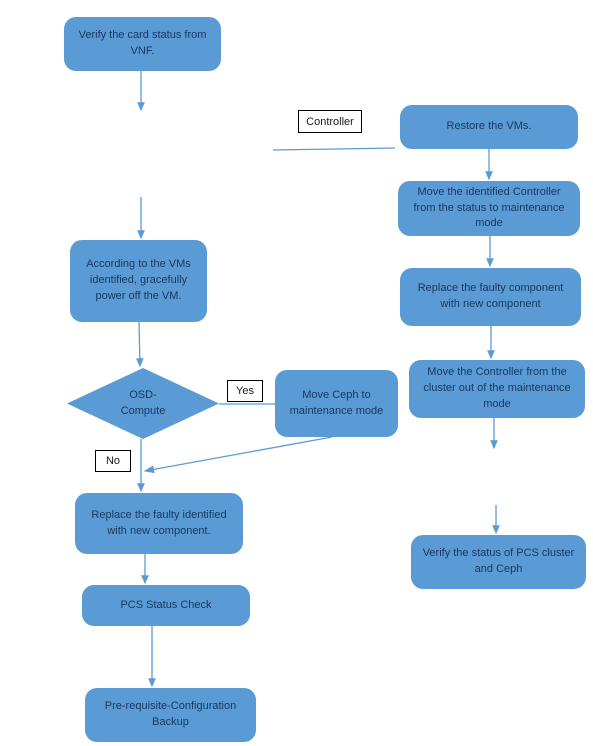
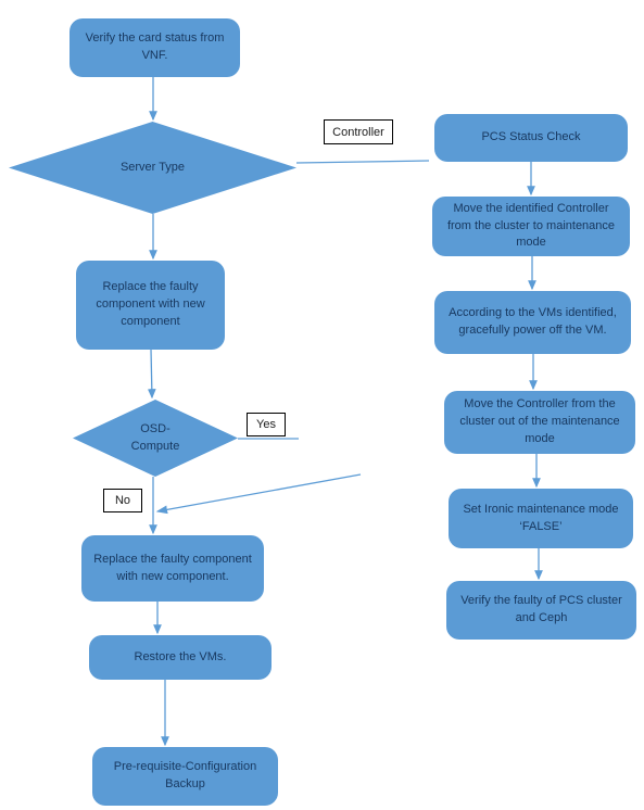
  Verify the card status from VNF.
+ Server Type
- Restore the VMs.
+ PCS Status Check
- Move the identified Controller from the status to maintenance mode
+ Move the identified Controller from the cluster to maintenance mode
- Replace the faulty component with new component
+ According to the VMs identified, gracefully power off the VM.
  Move the Controller from the cluster out of the maintenance mode
+ Set Ironic maintenance mode ‘FALSE’
- Verify the status of PCS cluster and Ceph
+ Verify the faulty of PCS cluster and Ceph
- According to the VMs identified, gracefully power off the VM.
+ Replace the faulty component with new component
  OSD-Compute
- Move Ceph to maintenance mode
- Replace the faulty identified with new component.
+ Replace the faulty component with new component.
- PCS Status Check
+ Restore the VMs.
  Pre-requisite-Configuration Backup
  Controller
  Yes
  No
